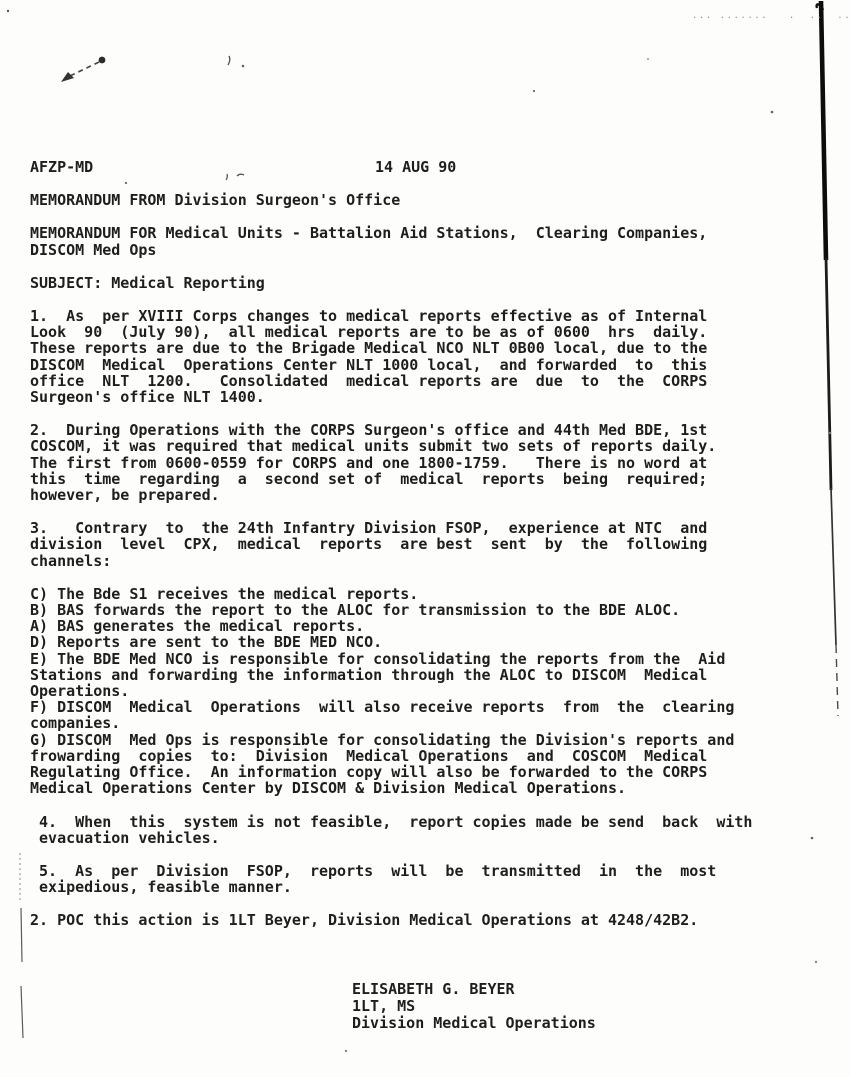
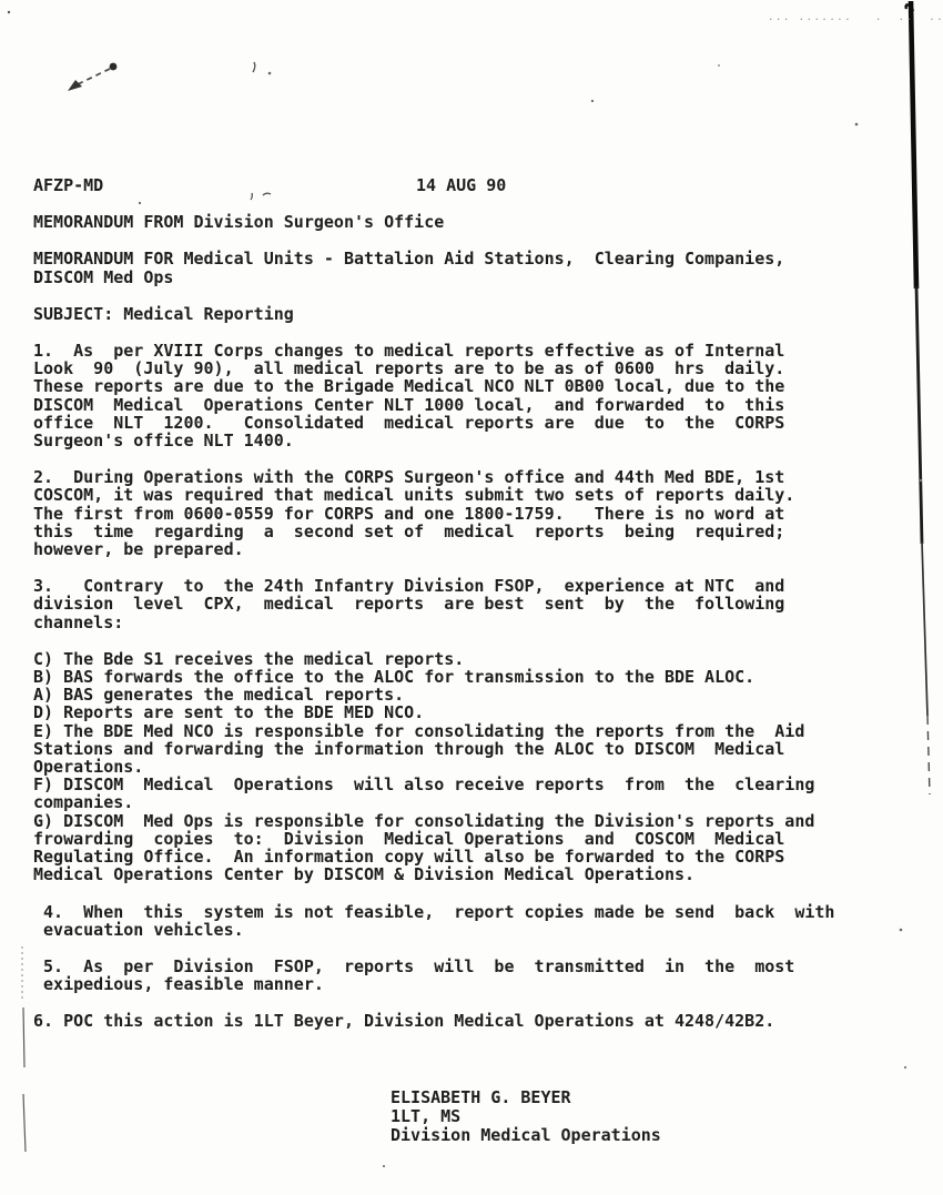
  ... ....... . .. ..
  AFZP-MD
  14 AUG 90
  MEMORANDUM FROM Division Surgeon's Office
  MEMORANDUM FOR Medical Units - Battalion Aid Stations, Clearing Companies,
  DISCOM Med Ops
  SUBJECT: Medical Reporting
  1. As per XVIII Corps changes to medical reports effective as of Internal
  Look 90 (July 90), all medical reports are to be as of 0600 hrs daily.
  These reports are due to the Brigade Medical NCO NLT 0B00 local, due to the
  DISCOM Medical Operations Center NLT 1000 local, and forwarded to this
  office NLT 1200. Consolidated medical reports are due to the CORPS
  Surgeon's office NLT 1400.
  2. During Operations with the CORPS Surgeon's office and 44th Med BDE, 1st
  COSCOM, it was required that medical units submit two sets of reports daily.
  The first from 0600-0559 for CORPS and one 1800-1759. There is no word at
  this time regarding a second set of medical reports being required;
  however, be prepared.
  3. Contrary to the 24th Infantry Division FSOP, experience at NTC and
  division level CPX, medical reports are best sent by the following
  channels:
  C) The Bde S1 receives the medical reports.
- B) BAS forwards the report to the ALOC for transmission to the BDE ALOC.
+ B) BAS forwards the office to the ALOC for transmission to the BDE ALOC.
  A) BAS generates the medical reports.
  D) Reports are sent to the BDE MED NCO.
  E) The BDE Med NCO is responsible for consolidating the reports from the Aid
  Stations and forwarding the information through the ALOC to DISCOM Medical
  Operations.
  F) DISCOM Medical Operations will also receive reports from the clearing
  companies.
  G) DISCOM Med Ops is responsible for consolidating the Division's reports and
  frowarding copies to: Division Medical Operations and COSCOM Medical
  Regulating Office. An information copy will also be forwarded to the CORPS
  Medical Operations Center by DISCOM & Division Medical Operations.
  4. When this system is not feasible, report copies made be send back with
  evacuation vehicles.
  5. As per Division FSOP, reports will be transmitted in the most
  exipedious, feasible manner.
- 2. POC this action is 1LT Beyer, Division Medical Operations at 4248/42B2.
+ 6. POC this action is 1LT Beyer, Division Medical Operations at 4248/42B2.
  ELISABETH G. BEYER
  1LT, MS
  Division Medical Operations
